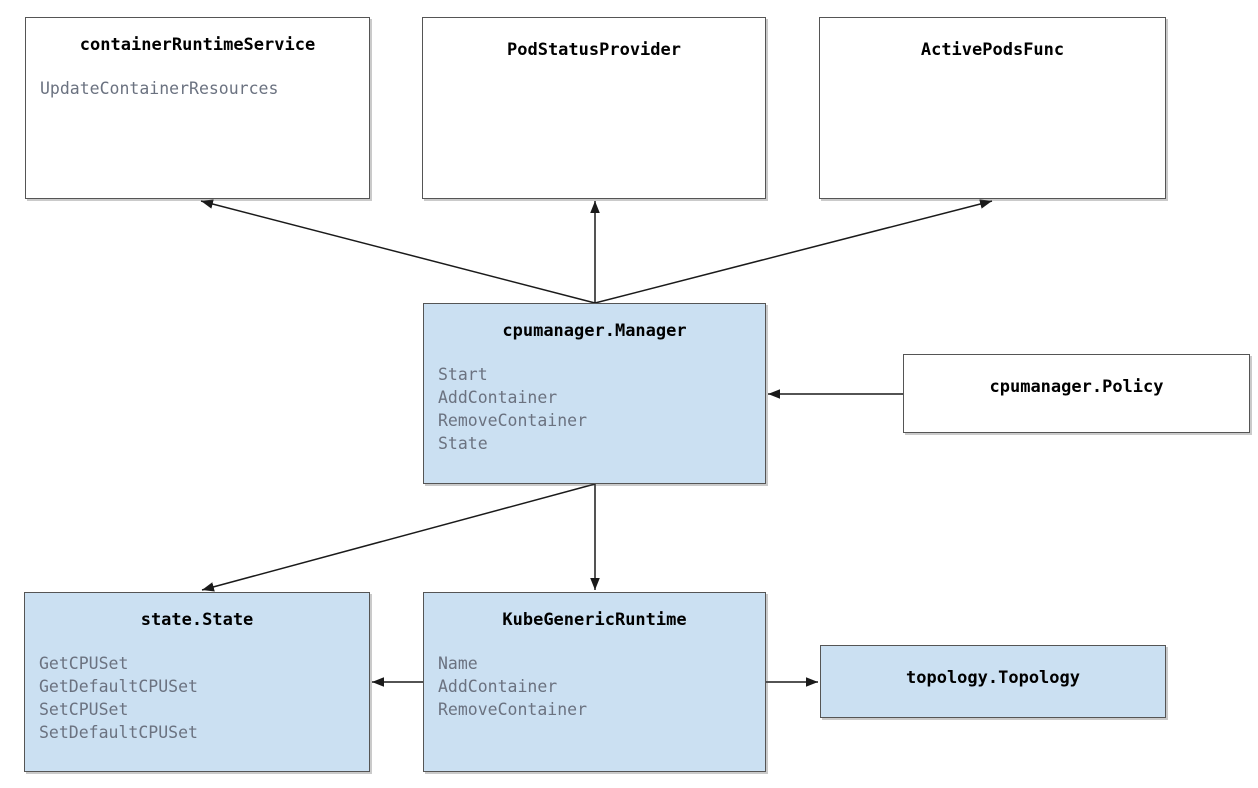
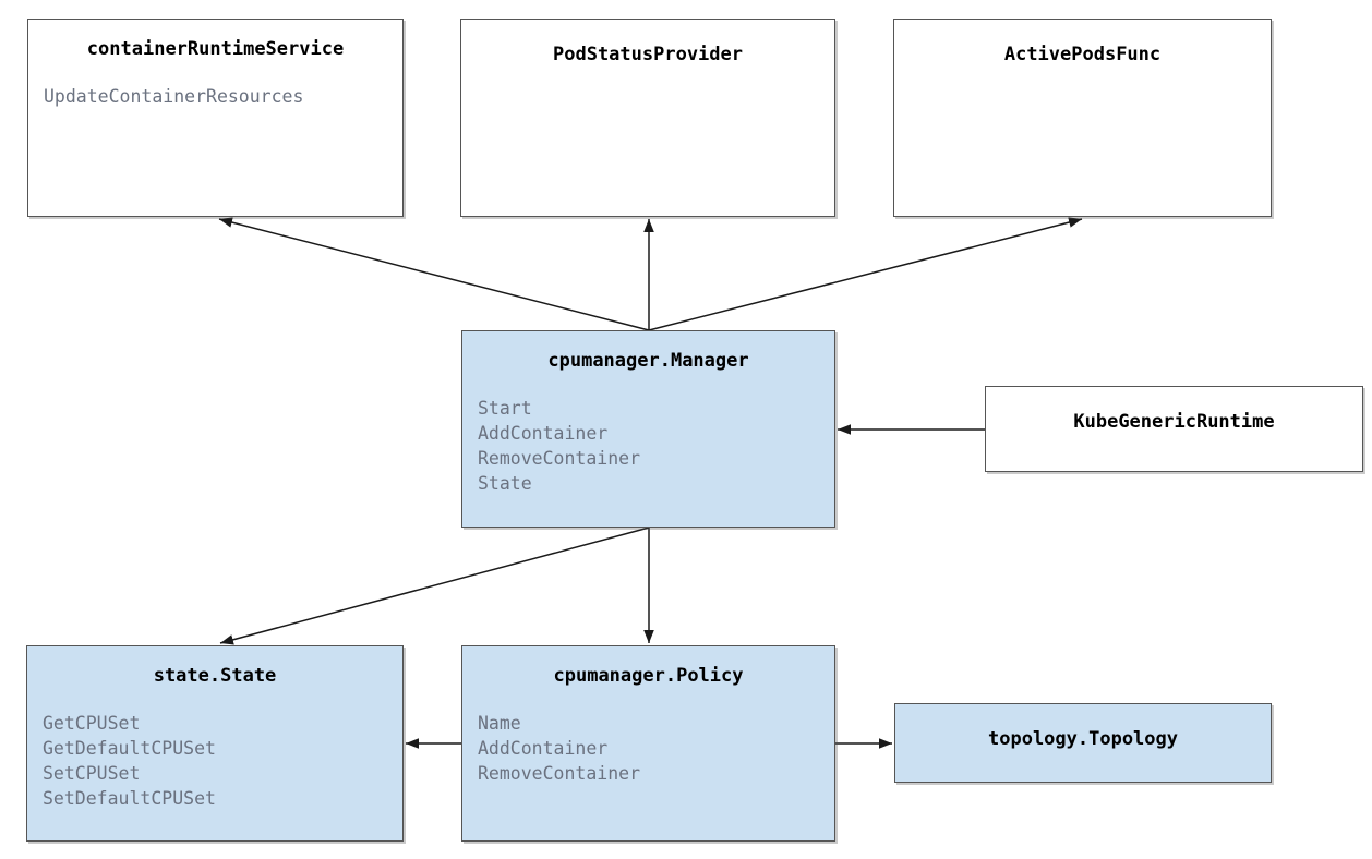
  containerRuntimeService
  UpdateContainerResources
  PodStatusProvider
  ActivePodsFunc
  cpumanager.Manager
  Start
  AddContainer
  RemoveContainer
  State
- cpumanager.Policy
+ KubeGenericRuntime
  state.State
  GetCPUSet
  GetDefaultCPUSet
  SetCPUSet
  SetDefaultCPUSet
- KubeGenericRuntime
+ cpumanager.Policy
  Name
  AddContainer
  RemoveContainer
  topology.Topology
